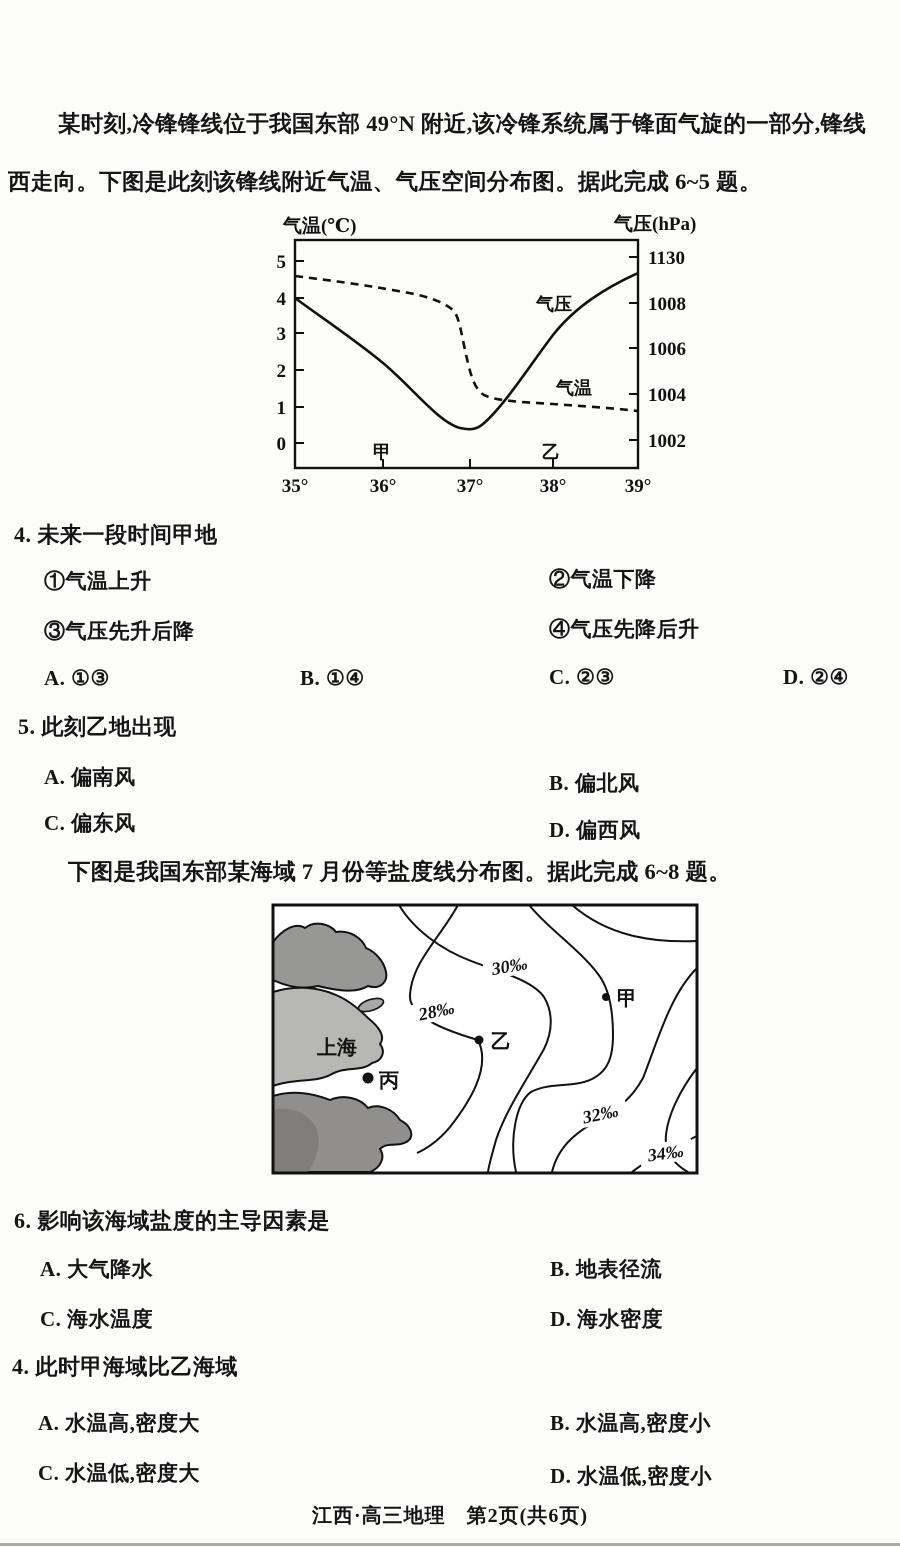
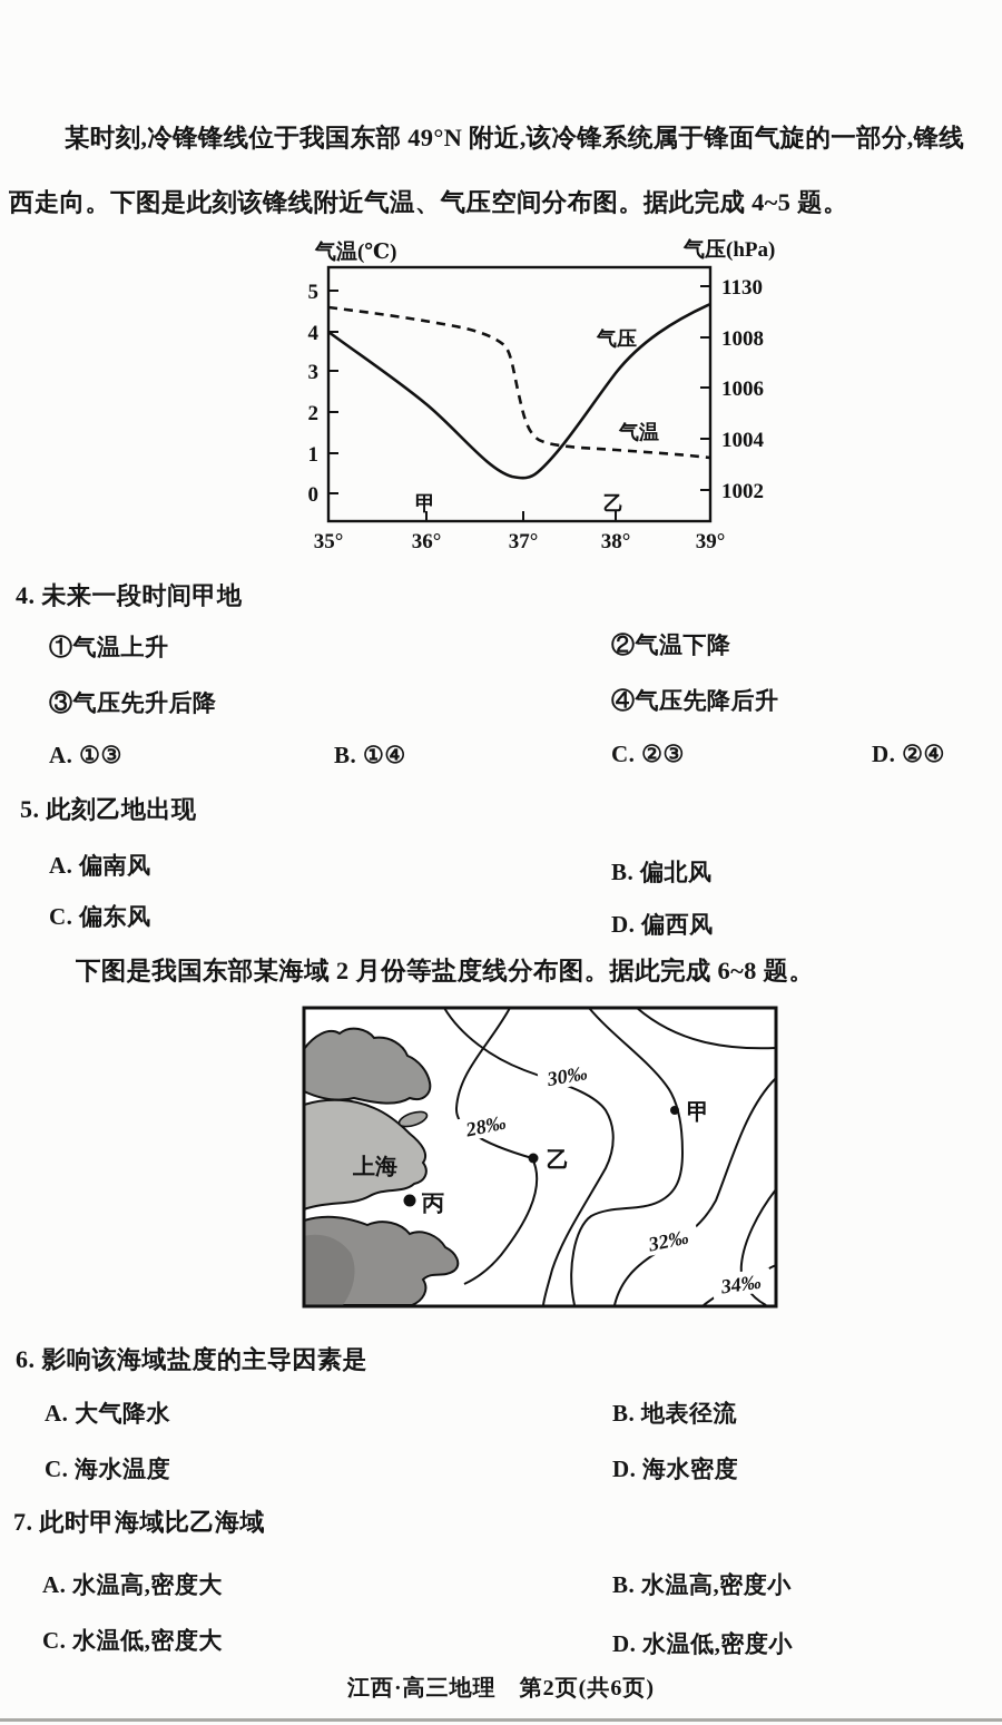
  某时刻,冷锋锋线位于我国东部 49°N 附近,该冷锋系统属于锋面气旋的一部分,锋线
- 西走向。下图是此刻该锋线附近气温、气压空间分布图。据此完成 6~5 题。
+ 西走向。下图是此刻该锋线附近气温、气压空间分布图。据此完成 4~5 题。
  气温(℃)
  气压(hPa)
  5
  4
  3
  2
  1
  0
  1130
  1008
  1006
  1004
  1002
  35°
  36°
  37°
  38°
  39°
  气压
  气温
  甲
  乙
  4. 未来一段时间甲地
  ①气温上升
  ②气温下降
  ③气压先升后降
  ④气压先降后升
  A. ①③
  B. ①④
  C. ②③
  D. ②④
  5. 此刻乙地出现
  A. 偏南风
  B. 偏北风
  C. 偏东风
  D. 偏西风
- 下图是我国东部某海域 7 月份等盐度线分布图。据此完成 6~8 题。
+ 下图是我国东部某海域 2 月份等盐度线分布图。据此完成 6~8 题。
  上海
  甲
  乙
  丙
  6. 影响该海域盐度的主导因素是
  A. 大气降水
  B. 地表径流
  C. 海水温度
  D. 海水密度
- 4. 此时甲海域比乙海域
+ 7. 此时甲海域比乙海域
  A. 水温高,密度大
  B. 水温高,密度小
  C. 水温低,密度大
  D. 水温低,密度小
  江西·高三地理 第2页(共6页)
